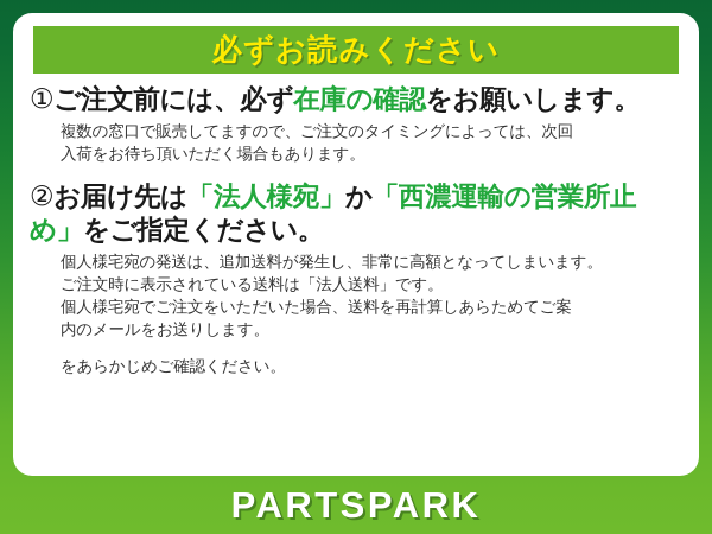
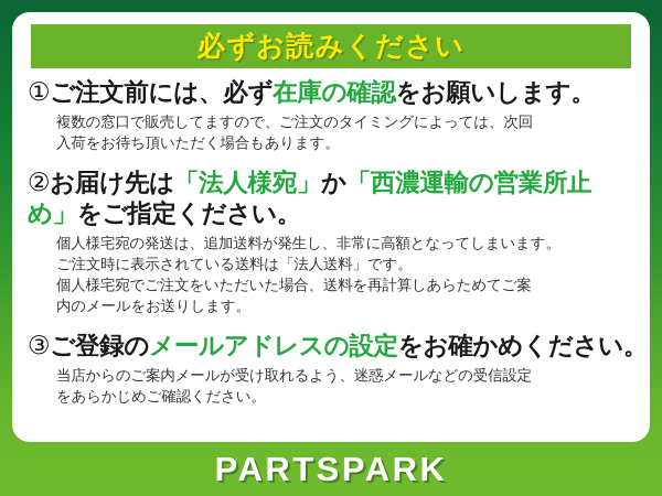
  必ずお読みください
  ①ご注文前には、必ず在庫の確認をお願いします。
  複数の窓口で販売してますので、ご注文のタイミングによっては、次回
  入荷をお待ち頂いただく場合もあります。
  ②お届け先は「法人様宛」か「西濃運輸の営業所止め」をご指定ください。
  個人様宅宛の発送は、追加送料が発生し、非常に高額となってしまいます。
  ご注文時に表示されている送料は「法人送料」です。
  個人様宅宛でご注文をいただいた場合、送料を再計算しあらためてご案
  内のメールをお送りします。
+ ③ご登録のメールアドレスの設定をお確かめください。
+ 当店からのご案内メールが受け取れるよう、迷惑メールなどの受信設定
  をあらかじめご確認ください。
  PARTSPARK
